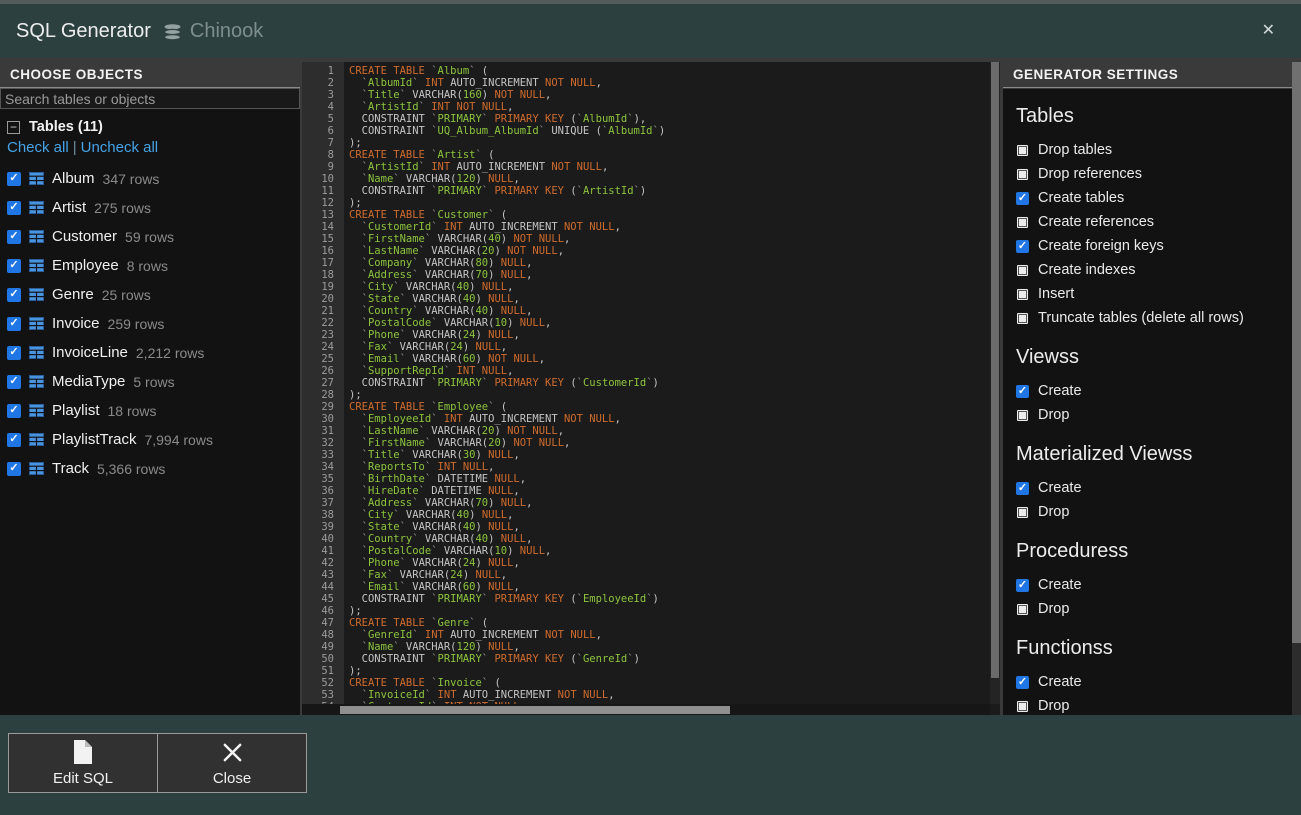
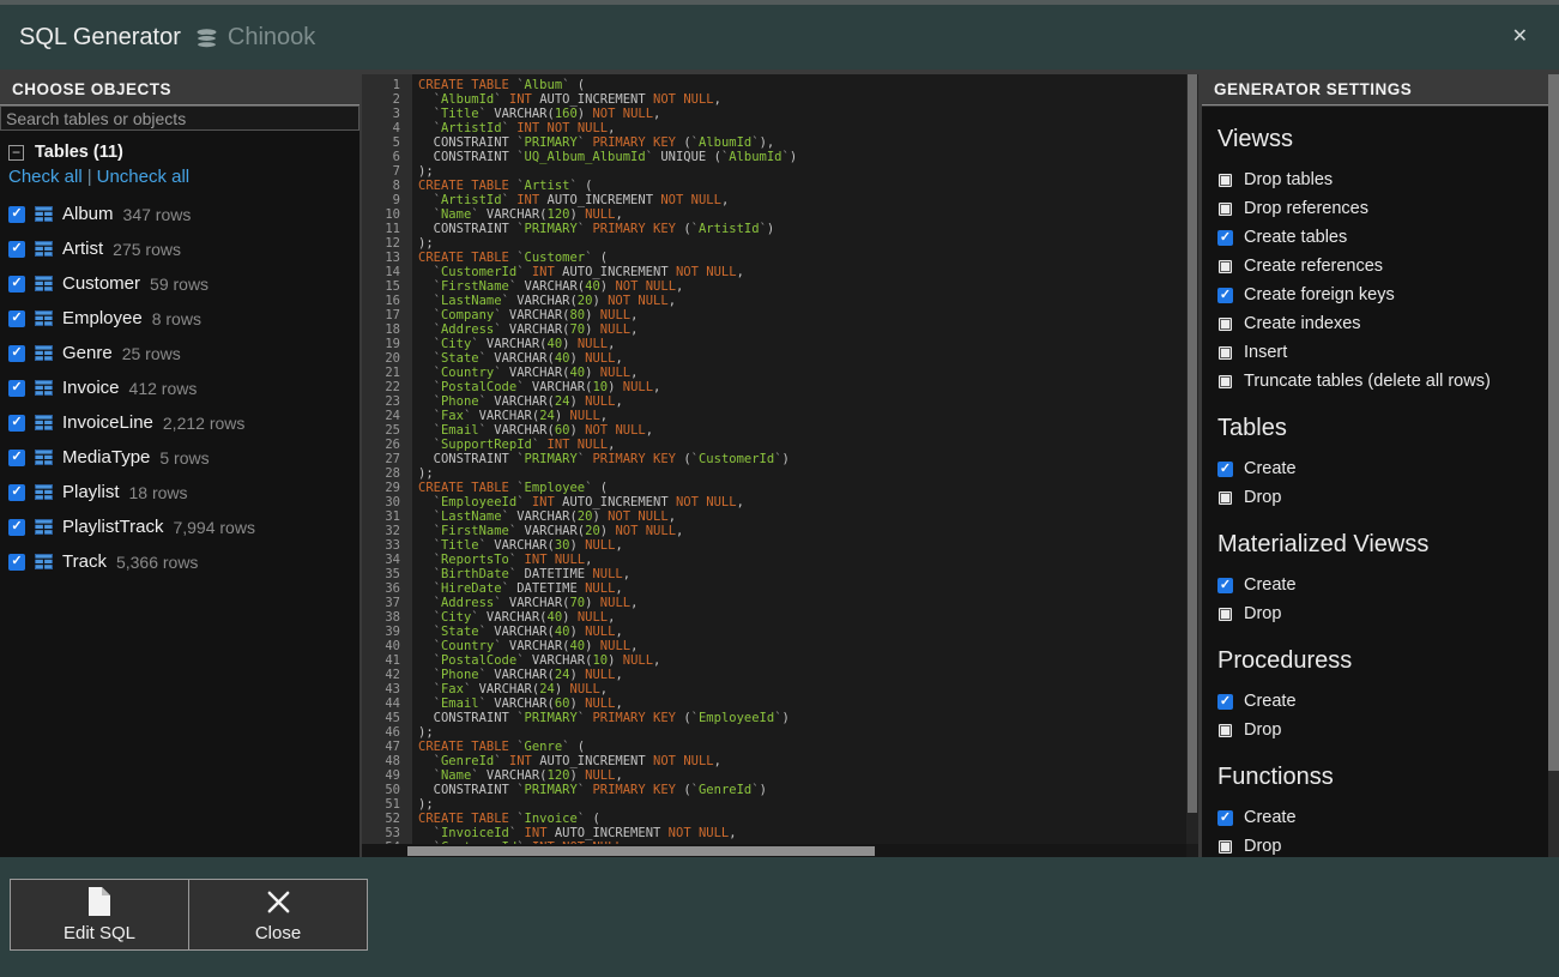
  SQL Generator
  Chinook
  ✕
  CHOOSE OBJECTS
  Search tables or objects
  −
  Tables (11)
  Check all | Uncheck all
  ✓
  Album
  347 rows
  ✓
  Artist
  275 rows
  ✓
  Customer
  59 rows
  ✓
  Employee
  8 rows
  ✓
  Genre
  25 rows
  ✓
  Invoice
- 259 rows
+ 412 rows
  ✓
  InvoiceLine
  2,212 rows
  ✓
  MediaType
  5 rows
  ✓
  Playlist
  18 rows
  ✓
  PlaylistTrack
  7,994 rows
  ✓
  Track
  5,366 rows
  1
  CREATE TABLE `Album` (
  2
  `AlbumId` INT AUTO_INCREMENT NOT NULL,
  3
  `Title` VARCHAR(160) NOT NULL,
  4
  `ArtistId` INT NOT NULL,
  5
  CONSTRAINT `PRIMARY` PRIMARY KEY (`AlbumId`),
  6
  CONSTRAINT `UQ_Album_AlbumId` UNIQUE (`AlbumId`)
  7
  );
  8
  CREATE TABLE `Artist` (
  9
  `ArtistId` INT AUTO_INCREMENT NOT NULL,
  10
  `Name` VARCHAR(120) NULL,
  11
  CONSTRAINT `PRIMARY` PRIMARY KEY (`ArtistId`)
  12
  );
  13
  CREATE TABLE `Customer` (
  14
  `CustomerId` INT AUTO_INCREMENT NOT NULL,
  15
  `FirstName` VARCHAR(40) NOT NULL,
  16
  `LastName` VARCHAR(20) NOT NULL,
  17
  `Company` VARCHAR(80) NULL,
  18
  `Address` VARCHAR(70) NULL,
  19
  `City` VARCHAR(40) NULL,
  20
  `State` VARCHAR(40) NULL,
  21
  `Country` VARCHAR(40) NULL,
  22
  `PostalCode` VARCHAR(10) NULL,
  23
  `Phone` VARCHAR(24) NULL,
  24
  `Fax` VARCHAR(24) NULL,
  25
  `Email` VARCHAR(60) NOT NULL,
  26
  `SupportRepId` INT NULL,
  27
  CONSTRAINT `PRIMARY` PRIMARY KEY (`CustomerId`)
  28
  );
  29
  CREATE TABLE `Employee` (
  30
  `EmployeeId` INT AUTO_INCREMENT NOT NULL,
  31
  `LastName` VARCHAR(20) NOT NULL,
  32
  `FirstName` VARCHAR(20) NOT NULL,
  33
  `Title` VARCHAR(30) NULL,
  34
  `ReportsTo` INT NULL,
  35
  `BirthDate` DATETIME NULL,
  36
  `HireDate` DATETIME NULL,
  37
  `Address` VARCHAR(70) NULL,
  38
  `City` VARCHAR(40) NULL,
  39
  `State` VARCHAR(40) NULL,
  40
  `Country` VARCHAR(40) NULL,
  41
  `PostalCode` VARCHAR(10) NULL,
  42
  `Phone` VARCHAR(24) NULL,
  43
  `Fax` VARCHAR(24) NULL,
  44
  `Email` VARCHAR(60) NULL,
  45
  CONSTRAINT `PRIMARY` PRIMARY KEY (`EmployeeId`)
  46
  );
  47
  CREATE TABLE `Genre` (
  48
  `GenreId` INT AUTO_INCREMENT NOT NULL,
  49
  `Name` VARCHAR(120) NULL,
  50
  CONSTRAINT `PRIMARY` PRIMARY KEY (`GenreId`)
  51
  );
  52
  CREATE TABLE `Invoice` (
  53
  `InvoiceId` INT AUTO_INCREMENT NOT NULL,
  GENERATOR SETTINGS
- Tables
+ Viewss
  Drop tables
  Drop references
  ✓
  Create tables
  Create references
  ✓
  Create foreign keys
  Create indexes
  Insert
  Truncate tables (delete all rows)
- Viewss
+ Tables
  ✓
  Create
  Drop
  Materialized Viewss
  ✓
  Create
  Drop
  Proceduress
  ✓
  Create
  Drop
  Functionss
  ✓
  Create
  Drop
  Edit SQL
  Close
